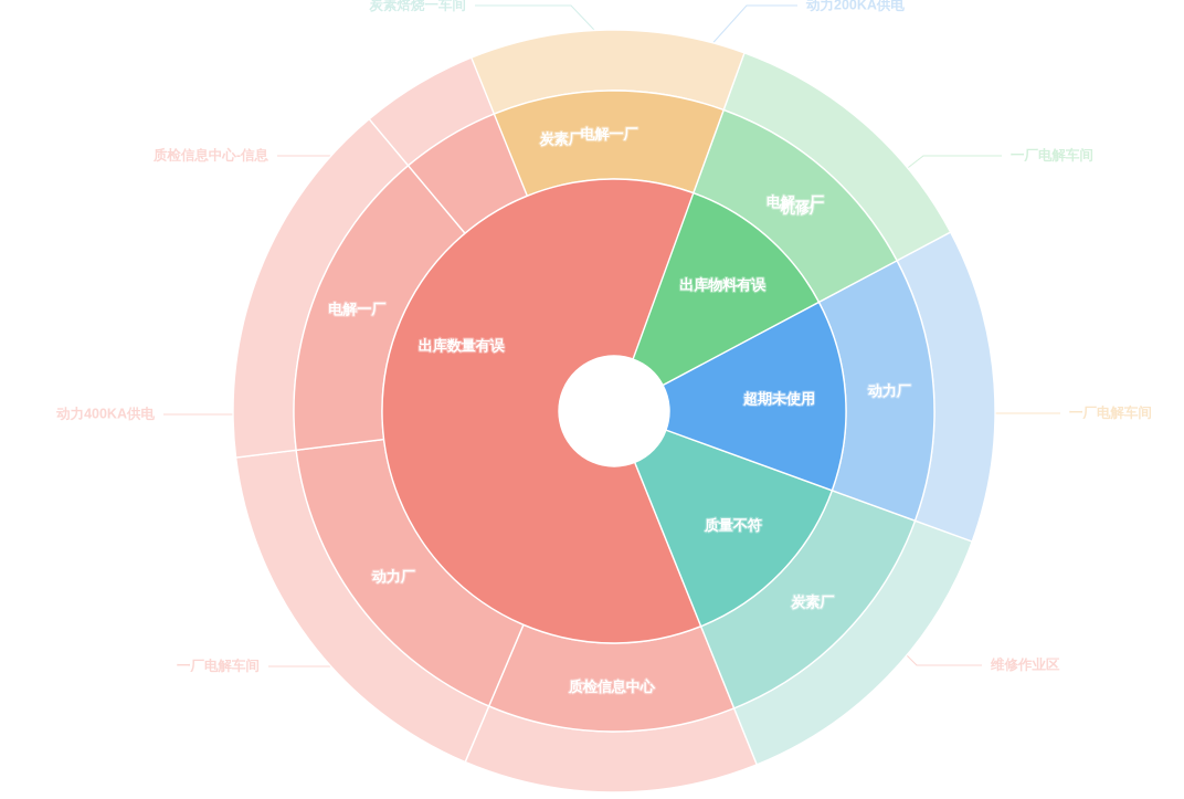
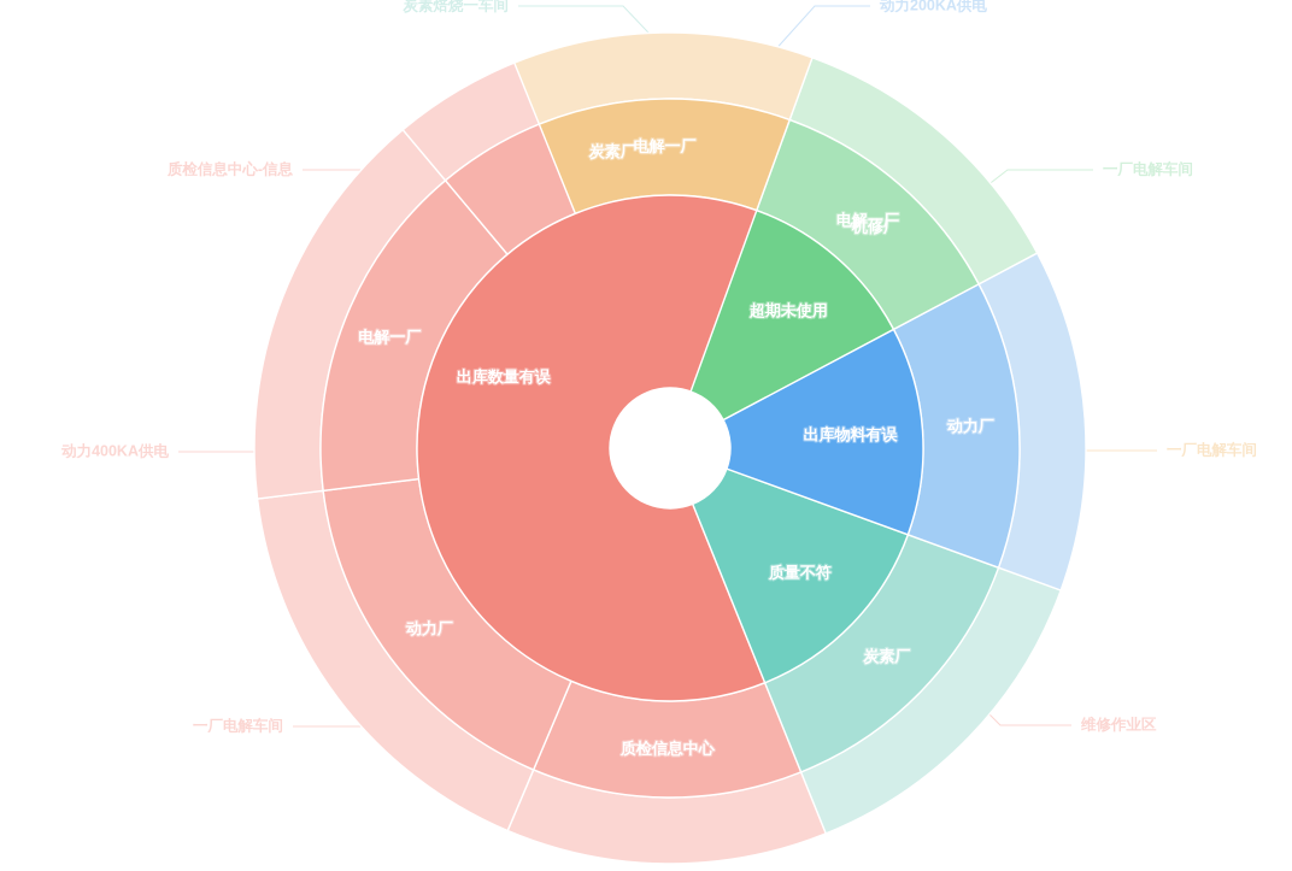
  出库数量有误
  质检信息中心
  动力厂
  电解一厂
  炭素厂
  机修厂
  质量不符
  炭素厂
- 超期未使用
+ 出库物料有误
  动力厂
- 出库物料有误
+ 超期未使用
  电解一厂
  电解一厂
  炭素焙烧一车间
  动力200KA供电
  一厂电解车间
  一厂电解车间
  维修作业区
  一厂电解车间
  动力400KA供电
  质检信息中心-信息
